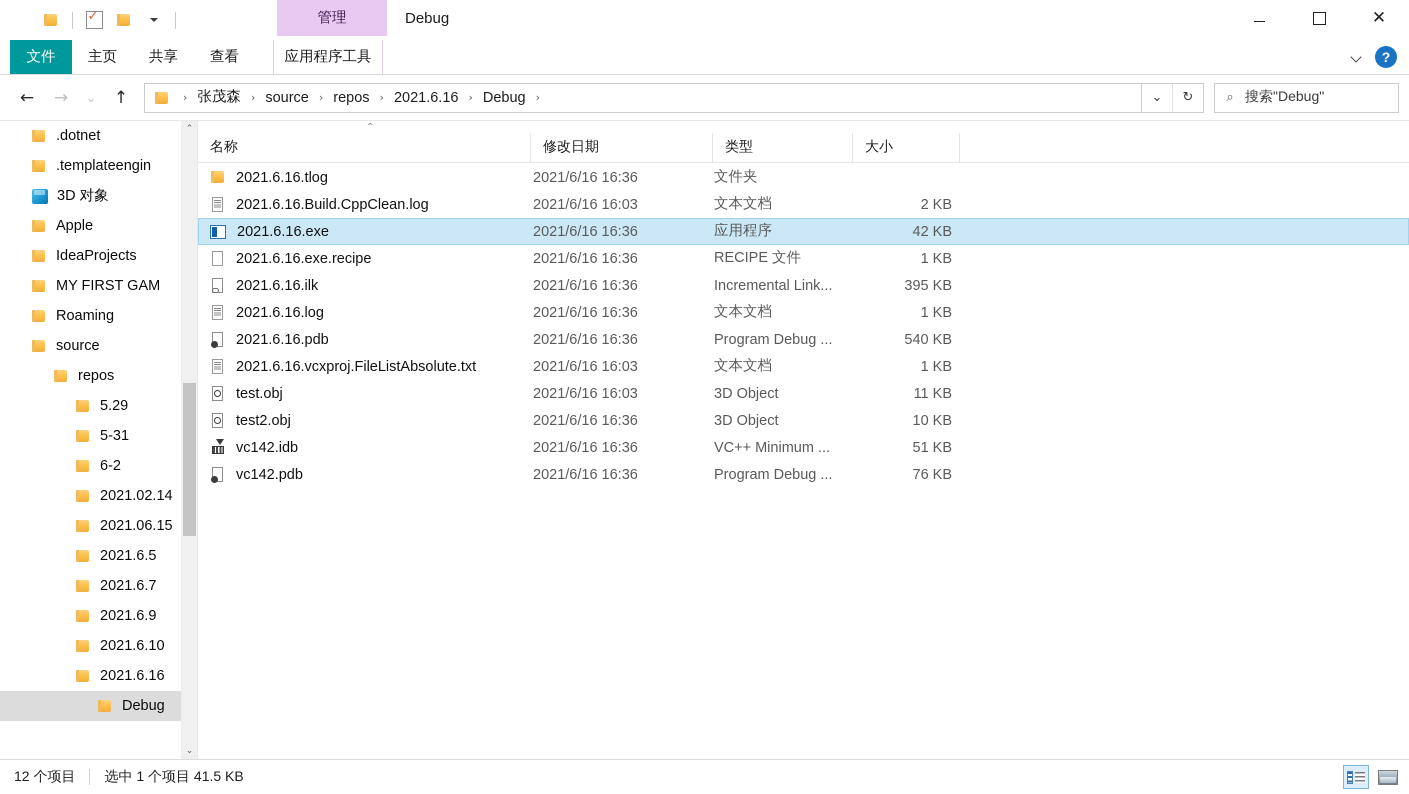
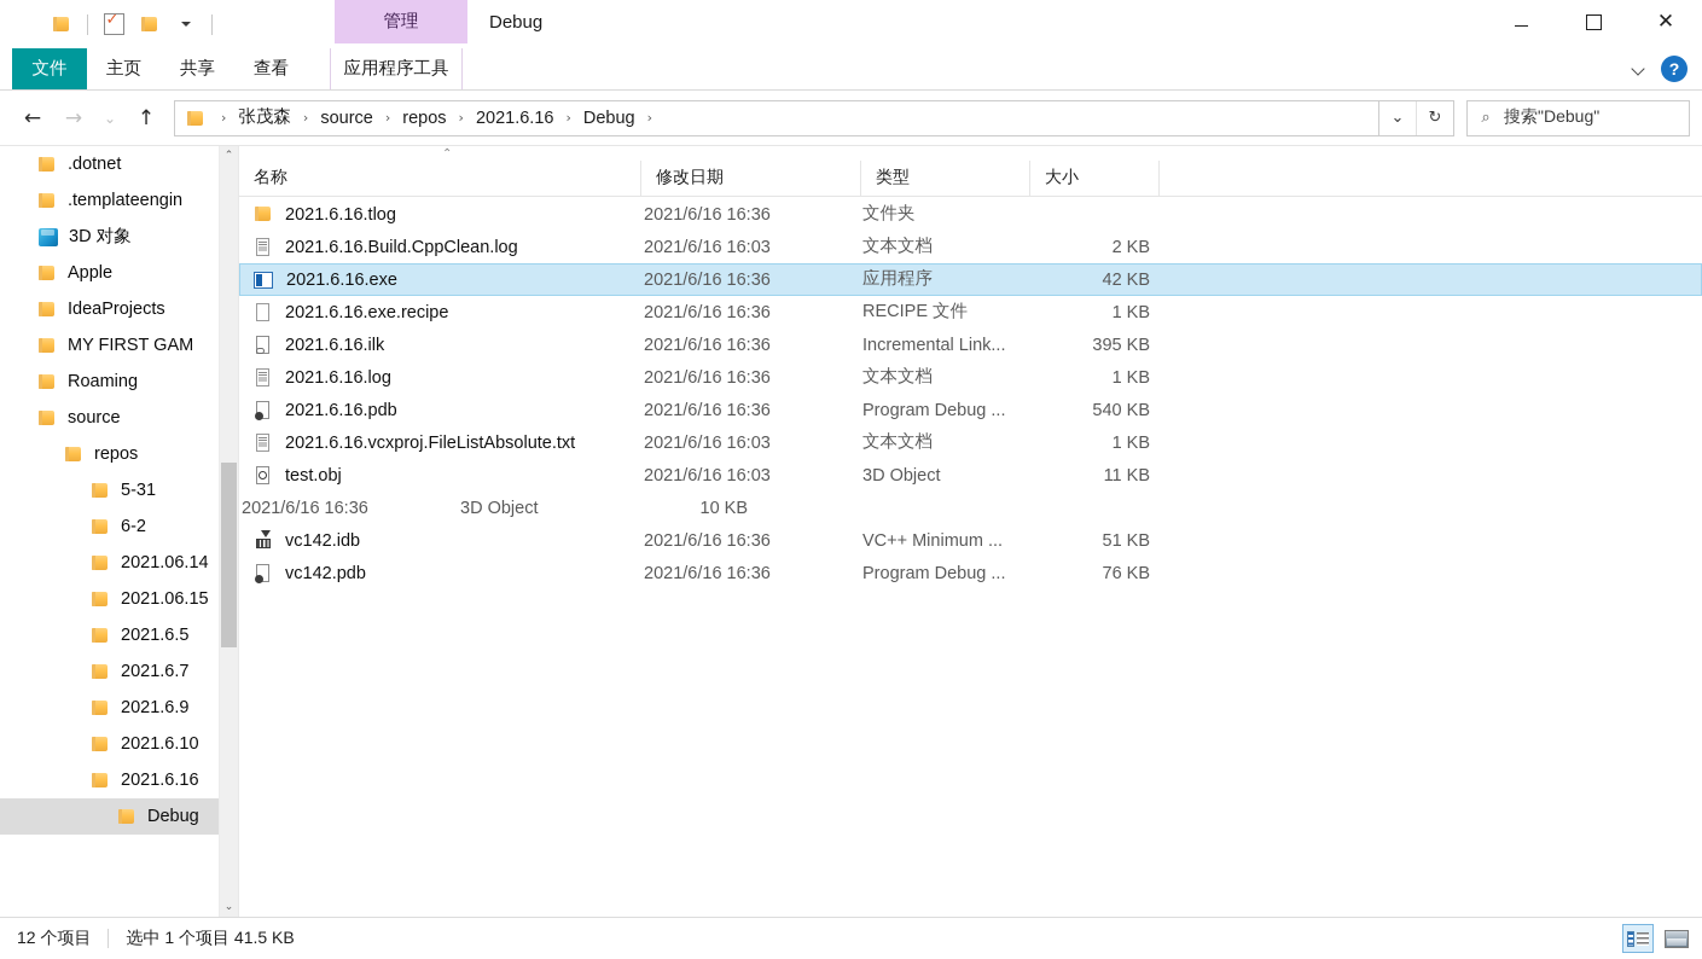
  管理
  Debug
  ✕
  文件
  主页
  共享
  查看
  应用程序工具
  ?
  ←
  →
  ⌄
  ↑
  ›
  张茂森
  ›
  source
  ›
  repos
  ›
  2021.6.16
  ›
  Debug
  ›
  ⌄
  ↻
  ⌕
  搜索"Debug"
  .dotnet
  .templateengin
  3D 对象
  Apple
  IdeaProjects
  MY FIRST GAM
  Roaming
  source
  repos
- 5.29
  5-31
  6-2
- 2021.02.14
+ 2021.06.14
  2021.06.15
  2021.6.5
  2021.6.7
  2021.6.9
  2021.6.10
  2021.6.16
  Debug
  ⌃
  ⌄
  ⌃
  名称
  修改日期
  类型
  大小
  2021.6.16.tlog
  2021/6/16 16:36
  文件夹
  2021.6.16.Build.CppClean.log
  2021/6/16 16:03
  文本文档
  2 KB
  2021.6.16.exe
  2021/6/16 16:36
  应用程序
  42 KB
  2021.6.16.exe.recipe
  2021/6/16 16:36
  RECIPE 文件
  1 KB
  2021.6.16.ilk
  2021/6/16 16:36
  Incremental Link...
  395 KB
  2021.6.16.log
  2021/6/16 16:36
  文本文档
  1 KB
  2021.6.16.pdb
  2021/6/16 16:36
  Program Debug ...
  540 KB
  2021.6.16.vcxproj.FileListAbsolute.txt
  2021/6/16 16:03
  文本文档
  1 KB
  test.obj
  2021/6/16 16:03
  3D Object
  11 KB
- test2.obj
  2021/6/16 16:36
  3D Object
  10 KB
  vc142.idb
  2021/6/16 16:36
  VC++ Minimum ...
  51 KB
  vc142.pdb
  2021/6/16 16:36
  Program Debug ...
  76 KB
  12 个项目
  选中 1 个项目 41.5 KB
